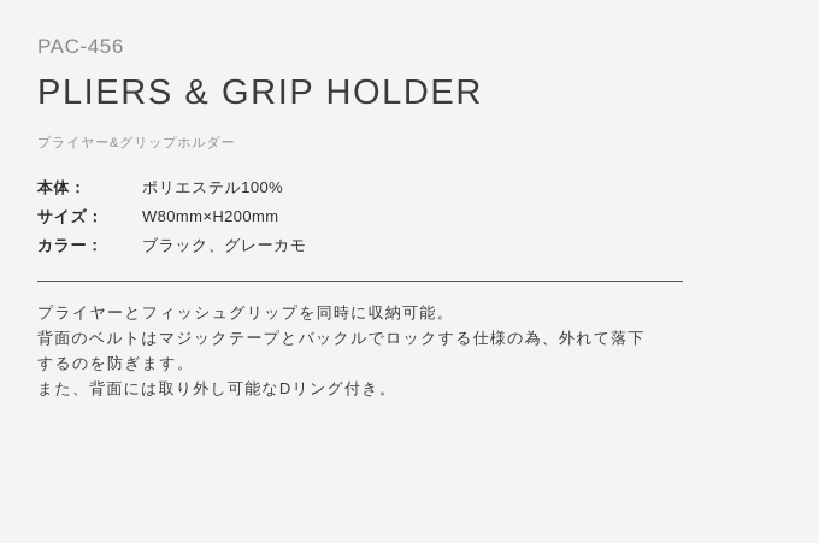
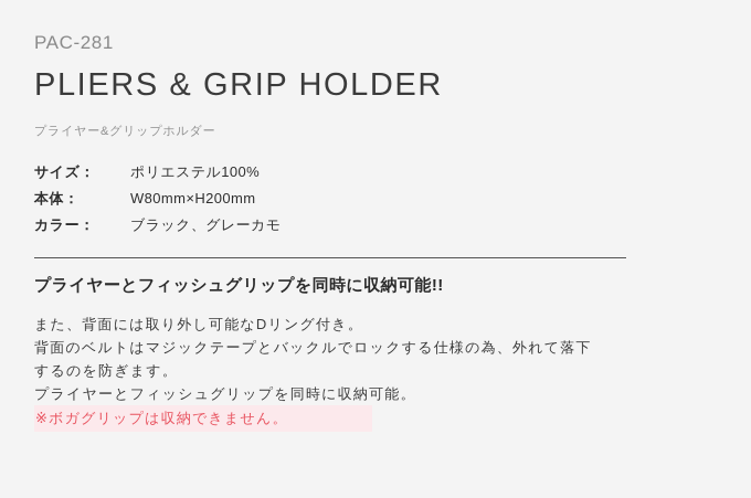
- PAC-456
+ PAC-281
  PLIERS & GRIP HOLDER
  プライヤー&グリップホルダー
- 本体：	ポリエステル100%
+ サイズ：	ポリエステル100%
- サイズ：	W80mm×H200mm
+ 本体：	W80mm×H200mm
  カラー：	ブラック、グレーカモ
+ プライヤーとフィッシュグリップを同時に収納可能!!
- プライヤーとフィッシュグリップを同時に収納可能。
+ また、背面には取り外し可能なDリング付き。
  背面のベルトはマジックテープとバックルでロックする仕様の為、外れて落下
  するのを防ぎます。
- また、背面には取り外し可能なDリング付き。
+ プライヤーとフィッシュグリップを同時に収納可能。
+ ※ボガグリップは収納できません。
